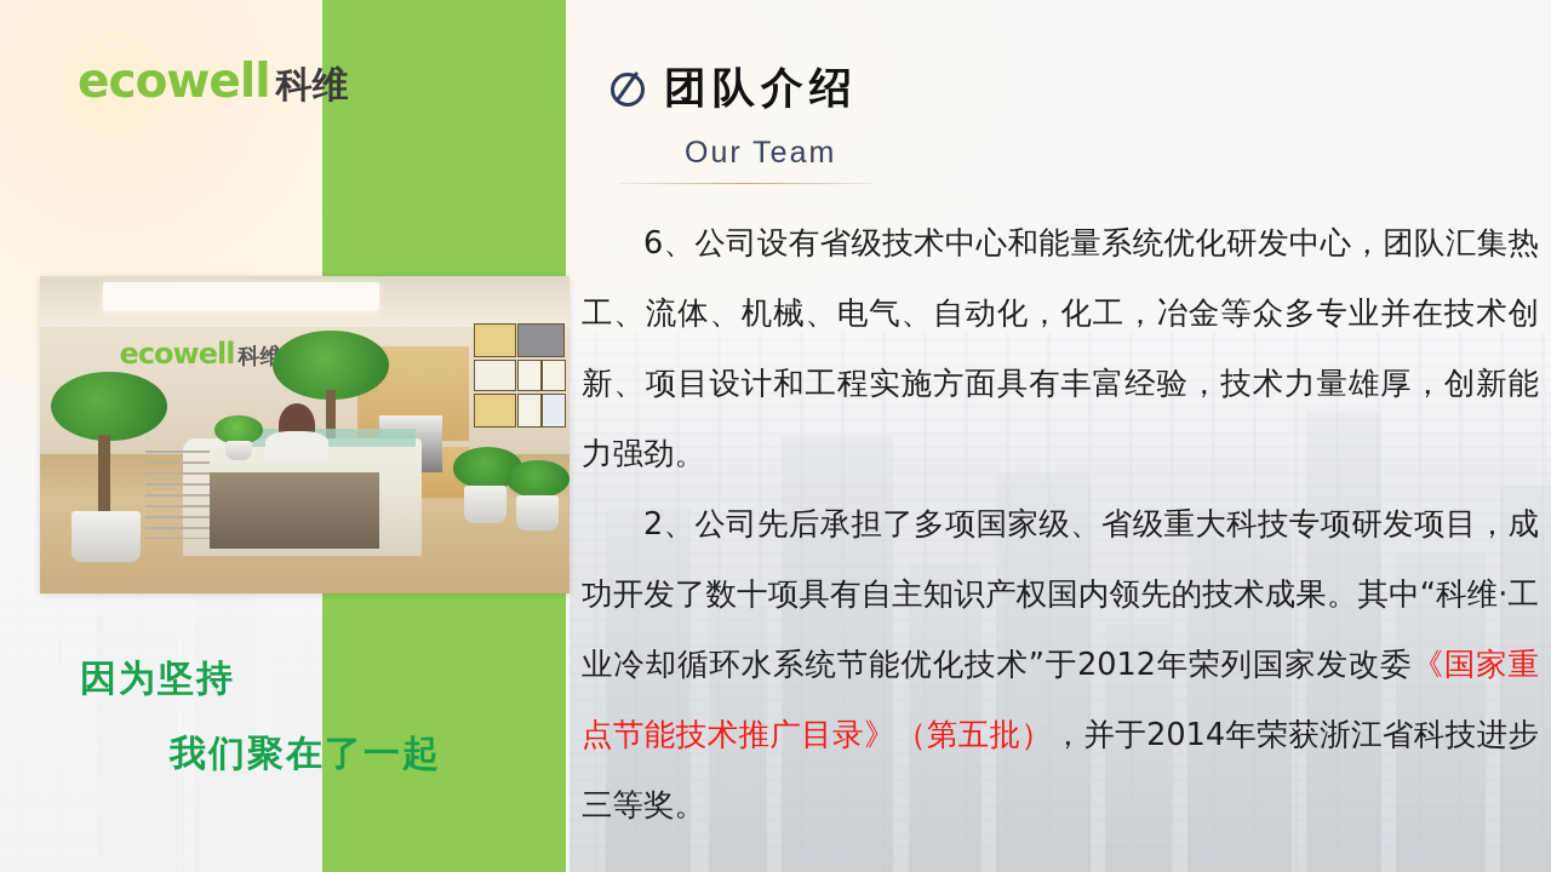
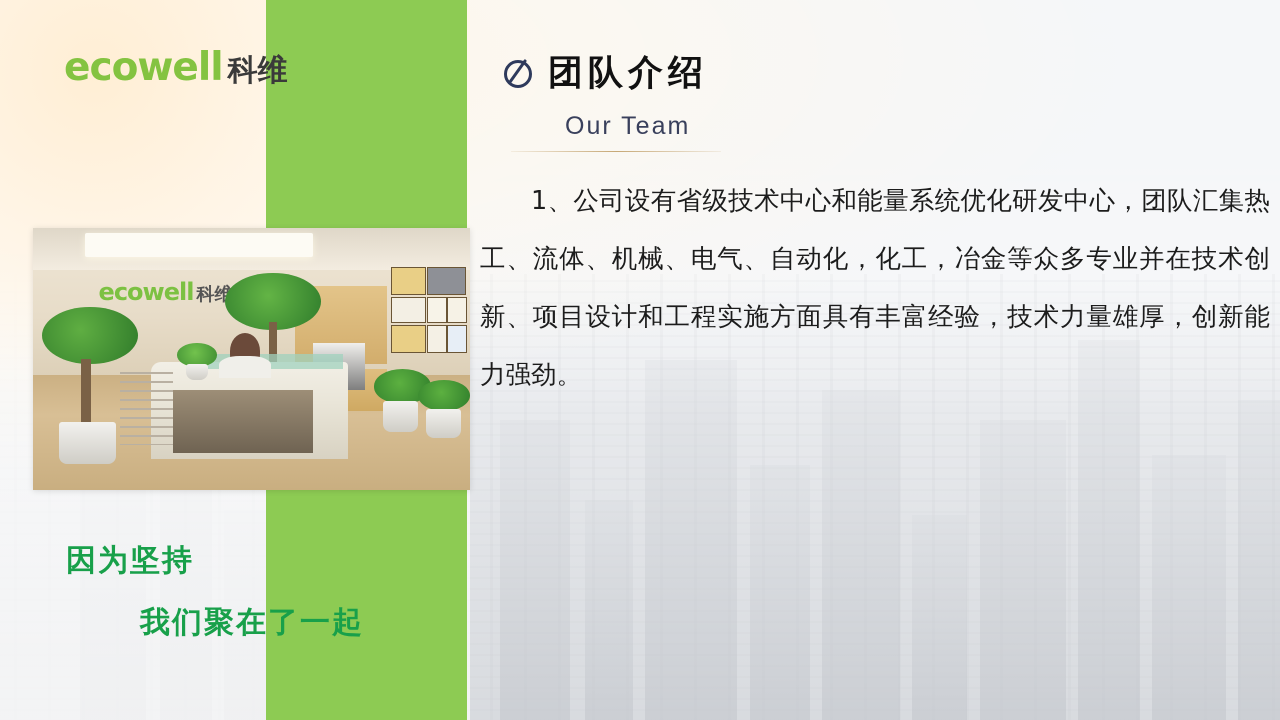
  ecowell
  科维
  ecowell
  科维
  因为坚持
  我们聚在了一起
  团队介绍
  Our Team
- 6、公司设有省级技术中心和能量系统优化研发中心，团队汇集热工、流体、机械、电气、自动化，化工，冶金等众多专业并在技术创新、项目设计和工程实施方面具有丰富经验，技术力量雄厚，创新能力强劲。
+ 1、公司设有省级技术中心和能量系统优化研发中心，团队汇集热工、流体、机械、电气、自动化，化工，冶金等众多专业并在技术创新、项目设计和工程实施方面具有丰富经验，技术力量雄厚，创新能力强劲。
- 2、公司先后承担了多项国家级、省级重大科技专项研发项目，成功开发了数十项具有自主知识产权国内领先的技术成果。其中“科维·工业冷却循环水系统节能优化技术”于2012年荣列国家发改委《国家重点节能技术推广目录》（第五批），并于2014年荣获浙江省科技进步三等奖。
